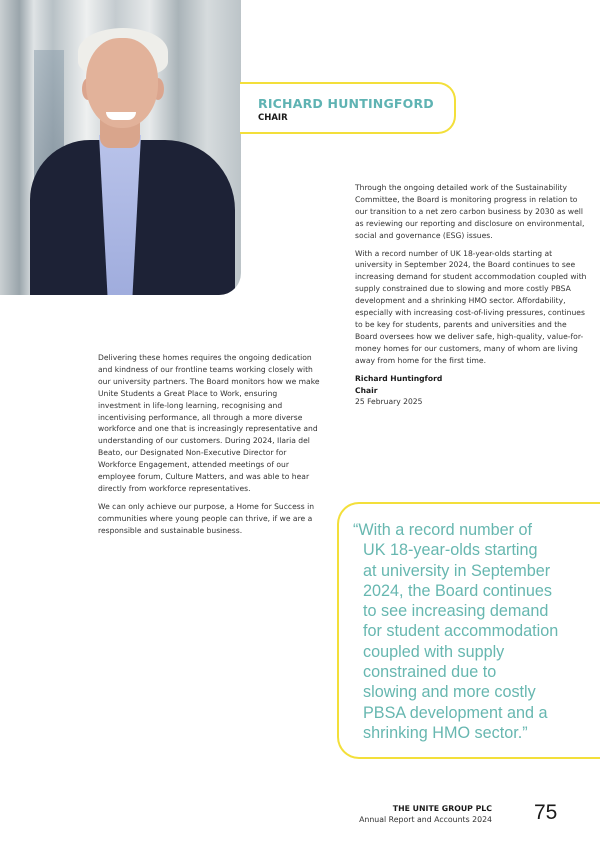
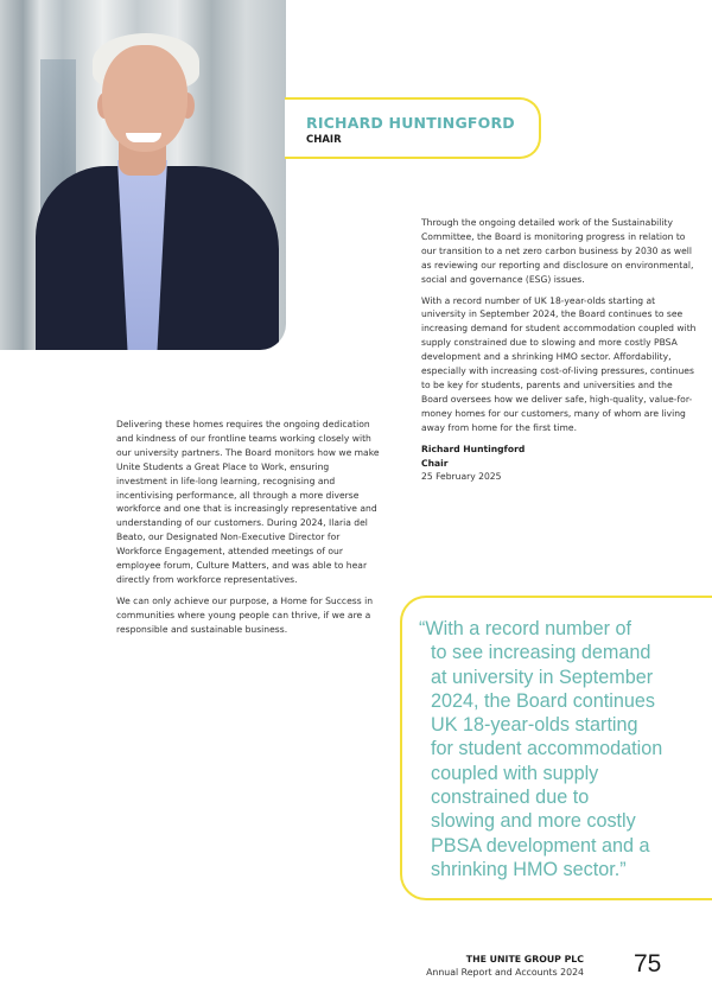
  RICHARD HUNTINGFORD
  CHAIR
  Through the ongoing detailed work of the Sustainability Committee, the Board is monitoring progress in relation to our transition to a net zero carbon business by 2030 as well as reviewing our reporting and disclosure on environmental, social and governance (ESG) issues.
  With a record number of UK 18-year-olds starting at university in September 2024, the Board continues to see increasing demand for student accommodation coupled with supply constrained due to slowing and more costly PBSA development and a shrinking HMO sector. Affordability, especially with increasing cost-of-living pressures, continues to be key for students, parents and universities and the Board oversees how we deliver safe, high-quality, value-for-money homes for our customers, many of whom are living away from home for the first time.
  Richard Huntingford
  Chair
  25 February 2025
  Delivering these homes requires the ongoing dedication and kindness of our frontline teams working closely with our university partners. The Board monitors how we make Unite Students a Great Place to Work, ensuring investment in life-long learning, recognising and incentivising performance, all through a more diverse workforce and one that is increasingly representative and understanding of our customers. During 2024, Ilaria del Beato, our Designated Non-Executive Director for Workforce Engagement, attended meetings of our employee forum, Culture Matters, and was able to hear directly from workforce representatives.
  We can only achieve our purpose, a Home for Success in communities where young people can thrive, if we are a responsible and sustainable business.
  “With a record number of
- UK 18-year-olds starting
+ to see increasing demand
  at university in September
  2024, the Board continues
- to see increasing demand
+ UK 18-year-olds starting
  for student accommodation
  coupled with supply
  constrained due to
  slowing and more costly
  PBSA development and a
  shrinking HMO sector.”
  THE UNITE GROUP PLC
  Annual Report and Accounts 2024
  75
